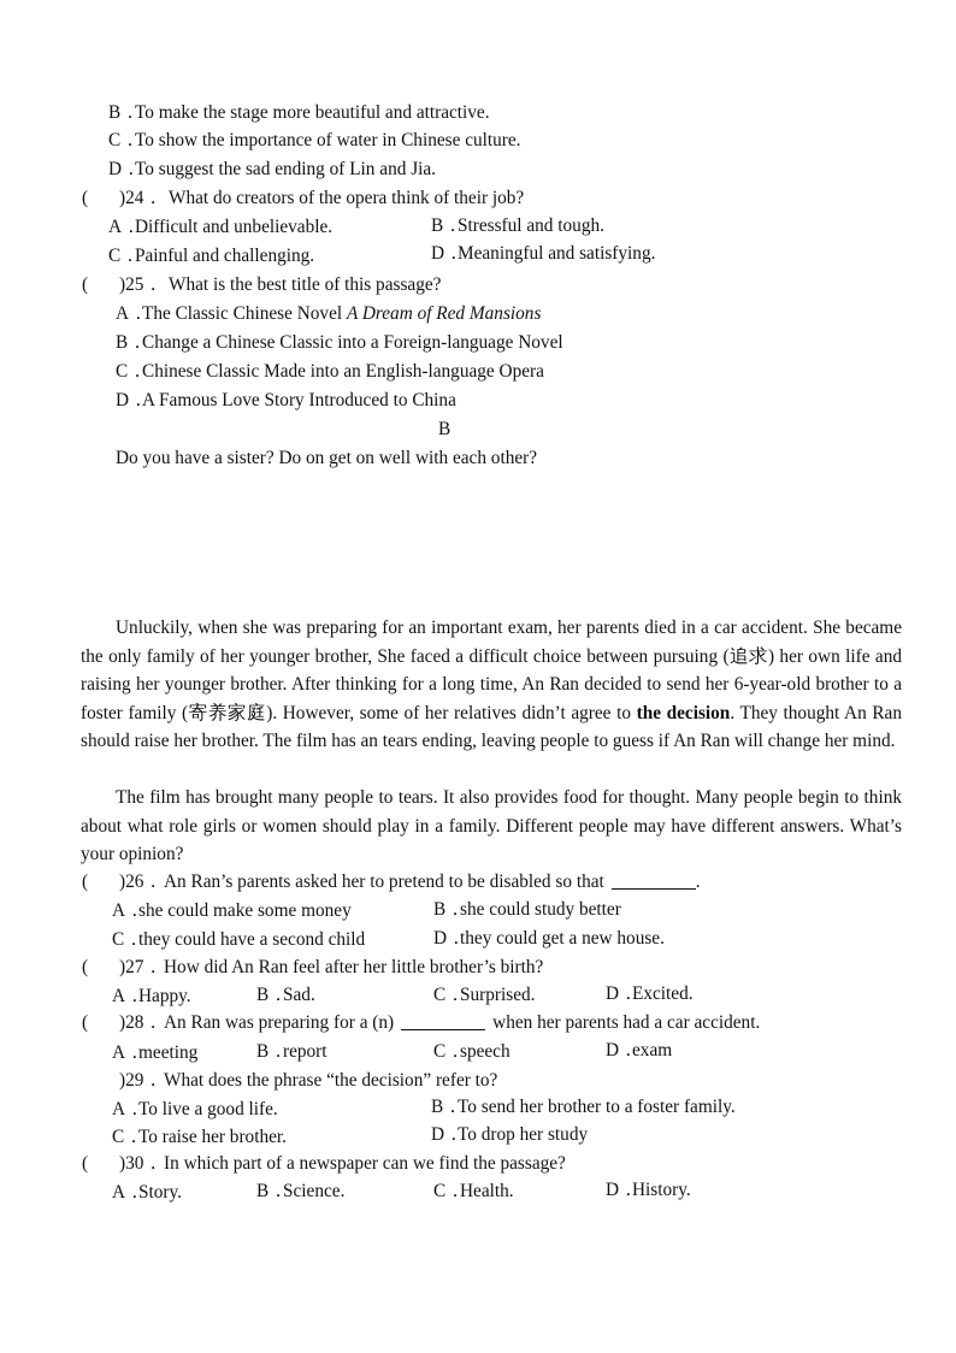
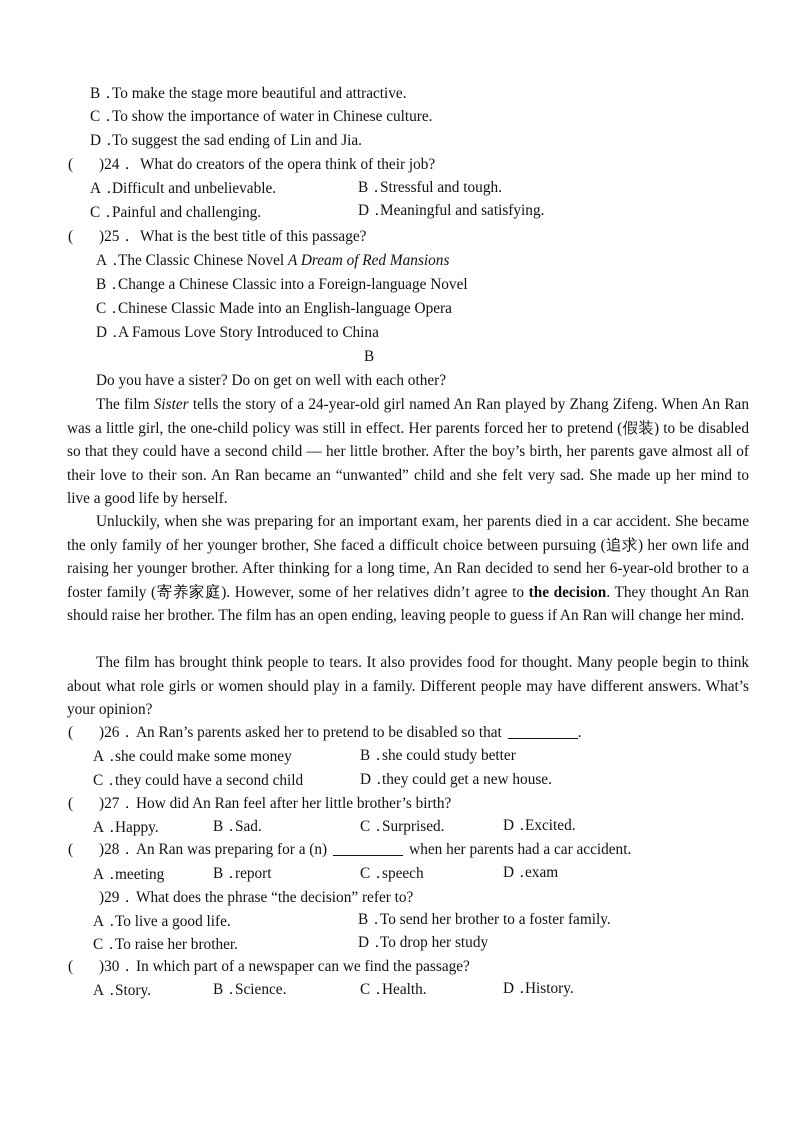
  B．To make the stage more beautiful and attractive.
  C．To show the importance of water in Chinese culture.
  D．To suggest the sad ending of Lin and Jia.
  (
  )24．
  What do creators of the opera think of their job?
  A．Difficult and unbelievable.
  B．Stressful and tough.
  C．Painful and challenging.
  D．Meaningful and satisfying.
  (
  )25．
  What is the best title of this passage?
  A．The Classic Chinese Novel A Dream of Red Mansions
  B．Change a Chinese Classic into a Foreign-language Novel
  C．Chinese Classic Made into an English-language Opera
  D．A Famous Love Story Introduced to China
  B
  Do you have a sister? Do on get on well with each other?
+ The film Sister tells the story of a 24-year-old girl named An Ran played by Zhang Zifeng. When An Ran was a little girl, the one-child policy was still in effect. Her parents forced her to pretend (假装) to be disabled so that they could have a second child — her little brother. After the boy’s birth, her parents gave almost all of their love to their son. An Ran became an “unwanted” child and she felt very sad. She made up her mind to live a good life by herself.
- Unluckily, when she was preparing for an important exam, her parents died in a car accident. She became the only family of her younger brother, She faced a difficult choice between pursuing (追求) her own life and raising her younger brother. After thinking for a long time, An Ran decided to send her 6-year-old brother to a foster family (寄养家庭). However, some of her relatives didn’t agree to the decision. They thought An Ran should raise her brother. The film has an tears ending, leaving people to guess if An Ran will change her mind.
+ Unluckily, when she was preparing for an important exam, her parents died in a car accident. She became the only family of her younger brother, She faced a difficult choice between pursuing (追求) her own life and raising her younger brother. After thinking for a long time, An Ran decided to send her 6-year-old brother to a foster family (寄养家庭). However, some of her relatives didn’t agree to the decision. They thought An Ran should raise her brother. The film has an open ending, leaving people to guess if An Ran will change her mind.
- The film has brought many people to tears. It also provides food for thought. Many people begin to think about what role girls or women should play in a family. Different people may have different answers. What’s your opinion?
+ The film has brought think people to tears. It also provides food for thought. Many people begin to think about what role girls or women should play in a family. Different people may have different answers. What’s your opinion?
  (
  )26．
  An Ran’s parents asked her to pretend to be disabled so that .
  A．she could make some money
  B．she could study better
  C．they could have a second child
  D．they could get a new house.
  (
  )27．
  How did An Ran feel after her little brother’s birth?
  A．Happy.
  B．Sad.
  C．Surprised.
  D．Excited.
  (
  )28．
  An Ran was preparing for a (n) when her parents had a car accident.
  A．meeting
  B．report
  C．speech
  D．exam
  )29．
  What does the phrase “the decision” refer to?
  A．To live a good life.
  B．To send her brother to a foster family.
  C．To raise her brother.
  D．To drop her study
  (
  )30．
  In which part of a newspaper can we find the passage?
  A．Story.
  B．Science.
  C．Health.
  D．History.
